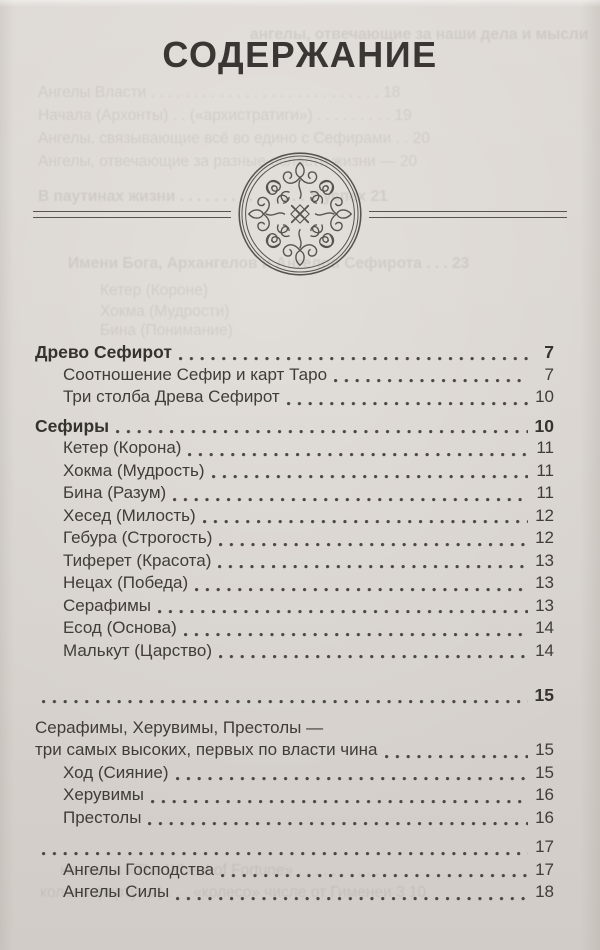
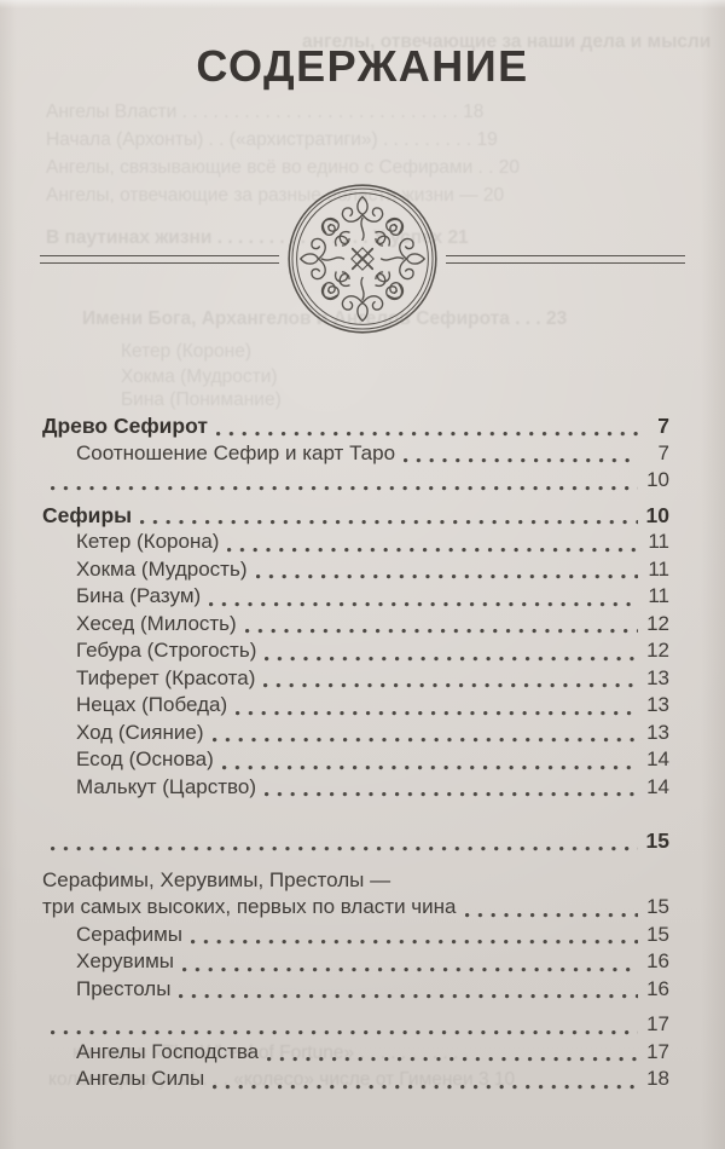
  ангелы, отвечающие за наши дела и мысли
  Ангелы, отвечающие за разныеблас жизни — 20
  В паутинах жизни . . . . . . . . . . . . . успех 21
  Имени Бога, Архангелов и Ангело Сефирота . . . 23
  СОДЕРЖАНИЕ
  Древо Сефирот
  7
  Соотношение Сефир и карт Таро
  7
- Три столба Древа Сефирот
  10
  Сефиры
  10
  Кетер (Корона)
  11
  Хокма (Мудрость)
  11
  Бина (Разум)
  11
  Хесед (Милость)
  12
  Гебура (Строгость)
  12
  Тиферет (Красота)
  13
  Нецах (Победа)
  13
- Серафимы
+ Ход (Сияние)
  13
  Есод (Основа)
  14
  Малькут (Царство)
  14
  15
  Серафимы, Херувимы, Престолы —
  три самых высоких, первых по власти чина
  15
- Ход (Сияние)
+ Серафимы
  15
  Херувимы
  16
  Престолы
  16
  17
  Ангелы Господства
  17
  Ангелы Силы
  18
